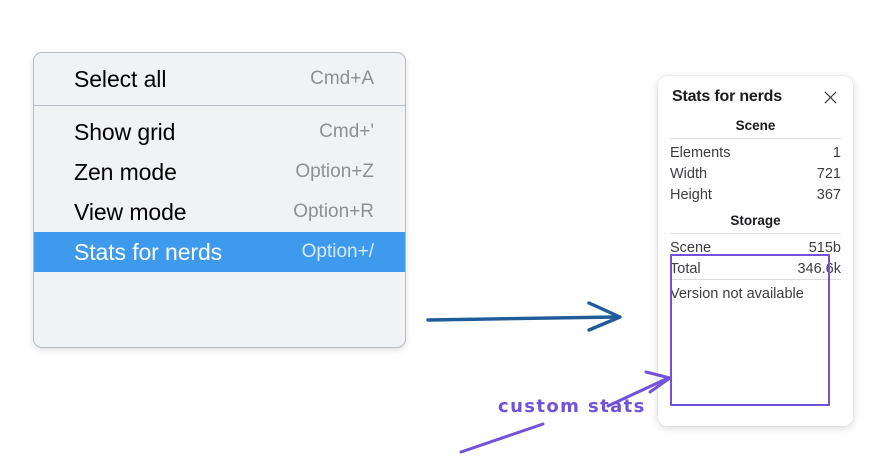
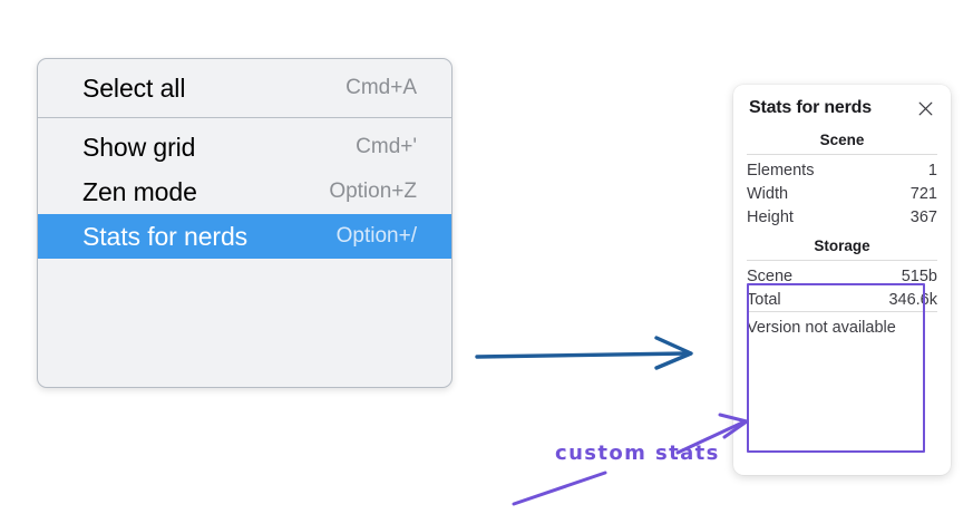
  Select all
  Cmd+A
  Show grid
  Cmd+'
  Zen mode
  Option+Z
- View mode
- Option+R
  Stats for nerds
  Option+/
  Stats for nerds
  Scene
  Elements
  1
  Width
  721
  Height
  367
  Storage
  Scene
  515b
  Total
  346.6k
  Version not available
  custom stats
